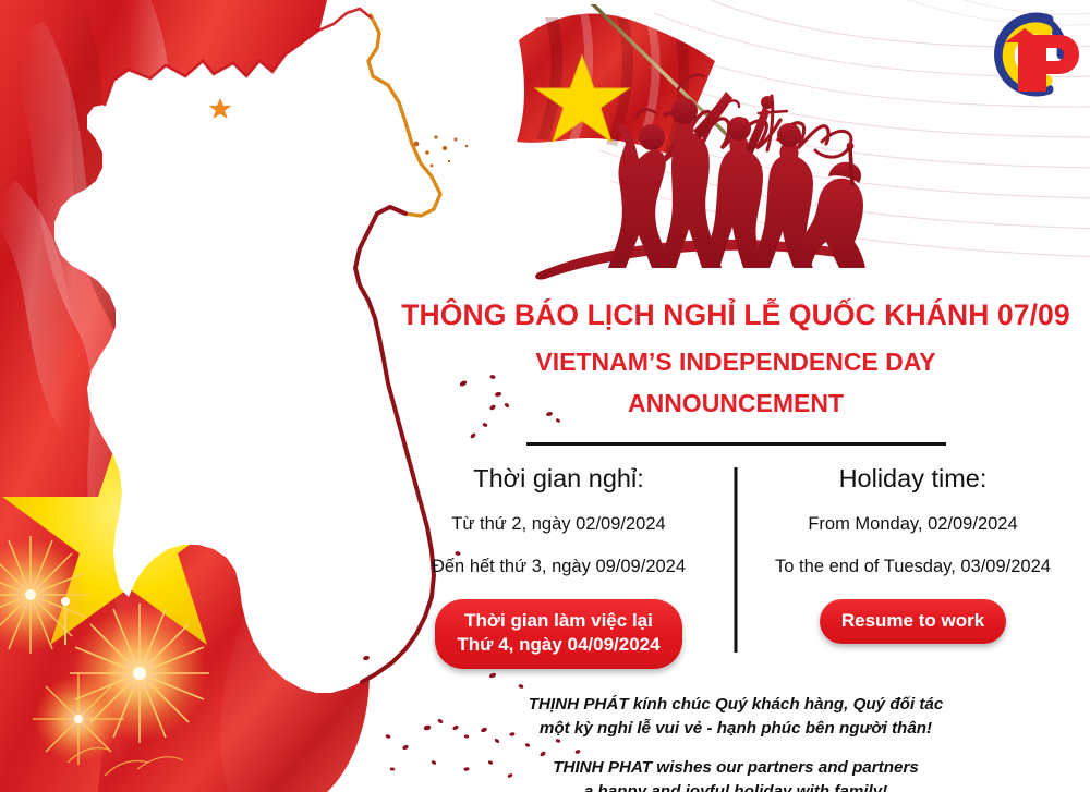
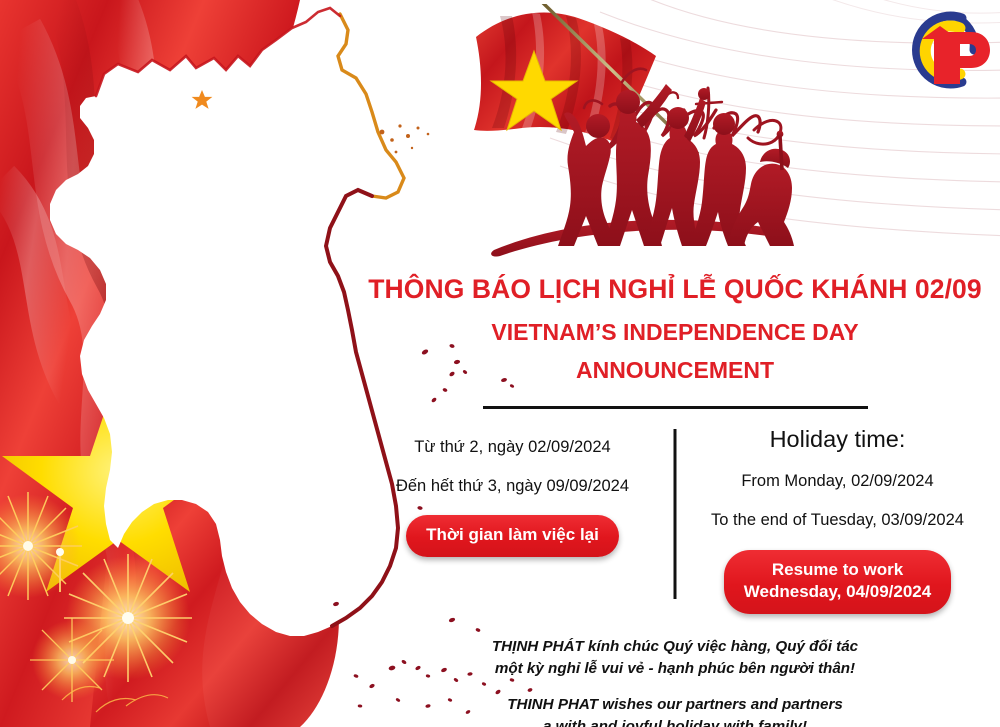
- THÔNG BÁO LỊCH NGHỈ LỄ QUỐC KHÁNH 07/09
+ THÔNG BÁO LỊCH NGHỈ LỄ QUỐC KHÁNH 02/09
  VIETNAM’S INDEPENDENCE DAY
  ANNOUNCEMENT
- Thời gian nghỉ:
  Từ thứ 2, ngày 02/09/2024
  Đến hết thứ 3, ngày 09/09/2024
  Thời gian làm việc lại
- Thứ 4, ngày 04/09/2024
  Holiday time:
  From Monday, 02/09/2024
  To the end of Tuesday, 03/09/2024
  Resume to work
+ Wednesday, 04/09/2024
- THỊNH PHÁT kính chúc Quý khách hàng, Quý đối tác
+ THỊNH PHÁT kính chúc Quý việc hàng, Quý đối tác
  một kỳ nghỉ lễ vui vẻ - hạnh phúc bên người thân!
  THINH PHAT wishes our partners and partners
- a happy and joyful holiday with family!
+ a with and joyful holiday with family!
